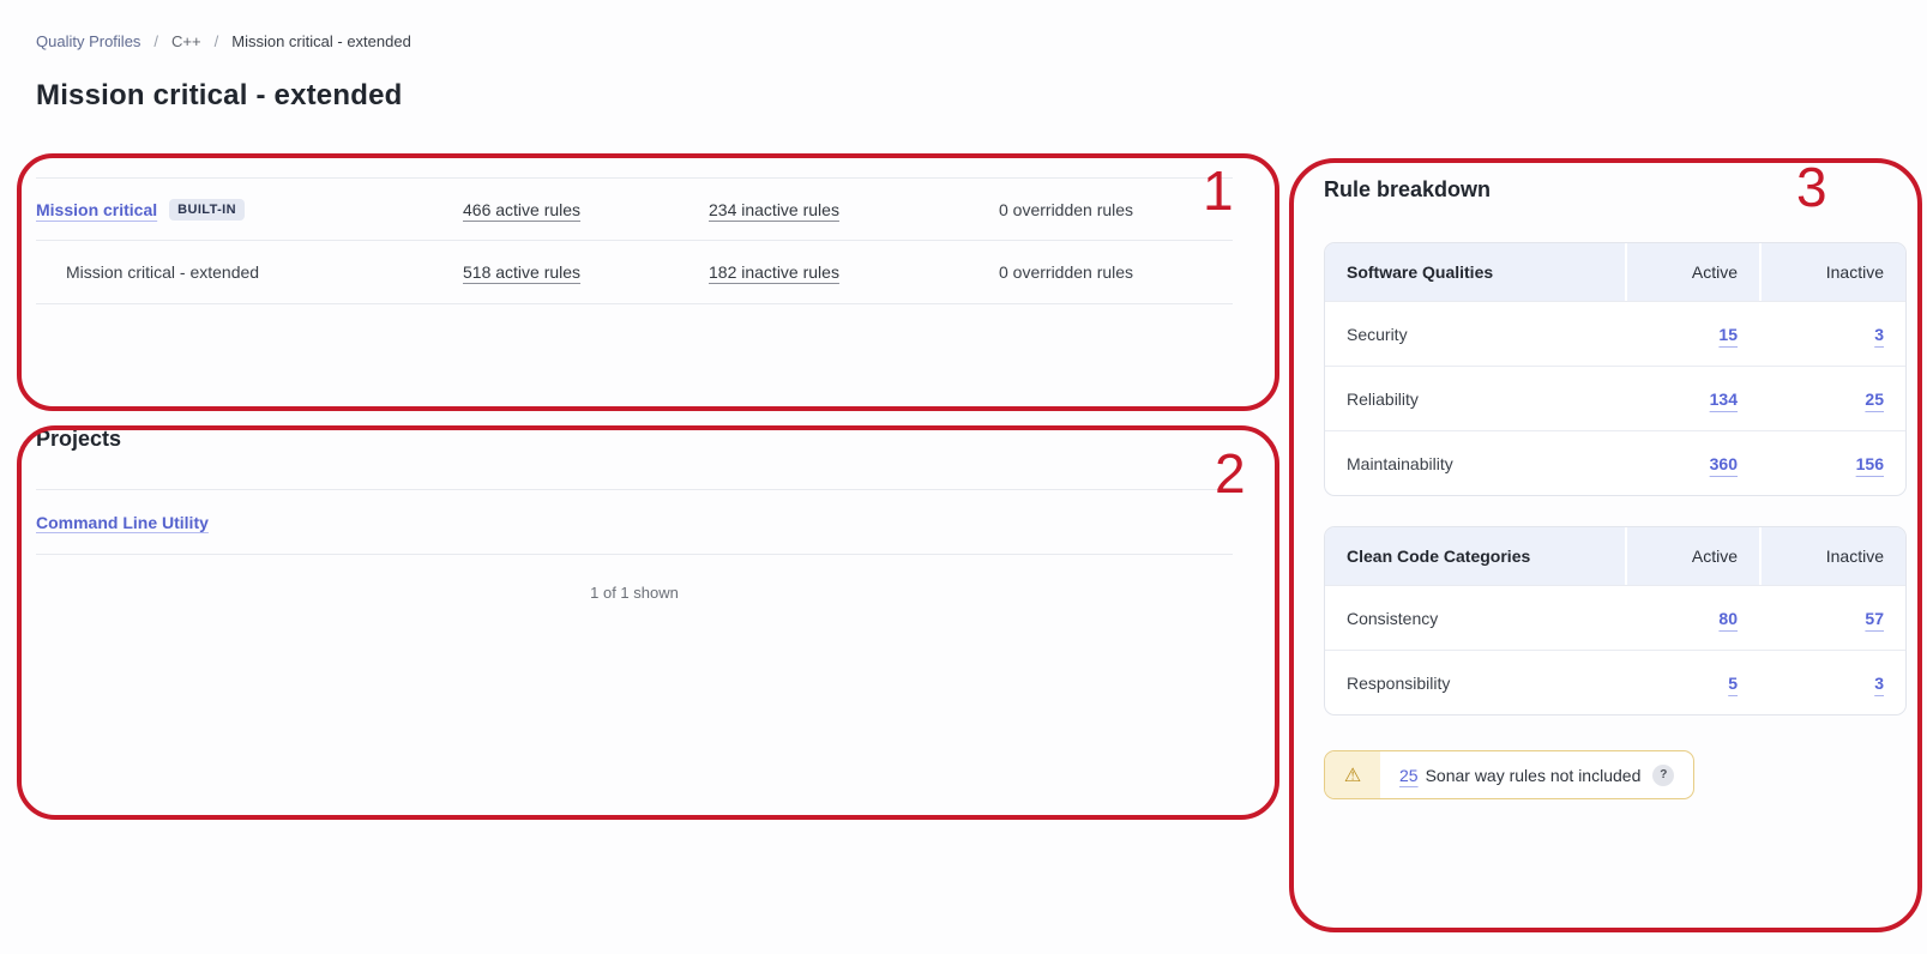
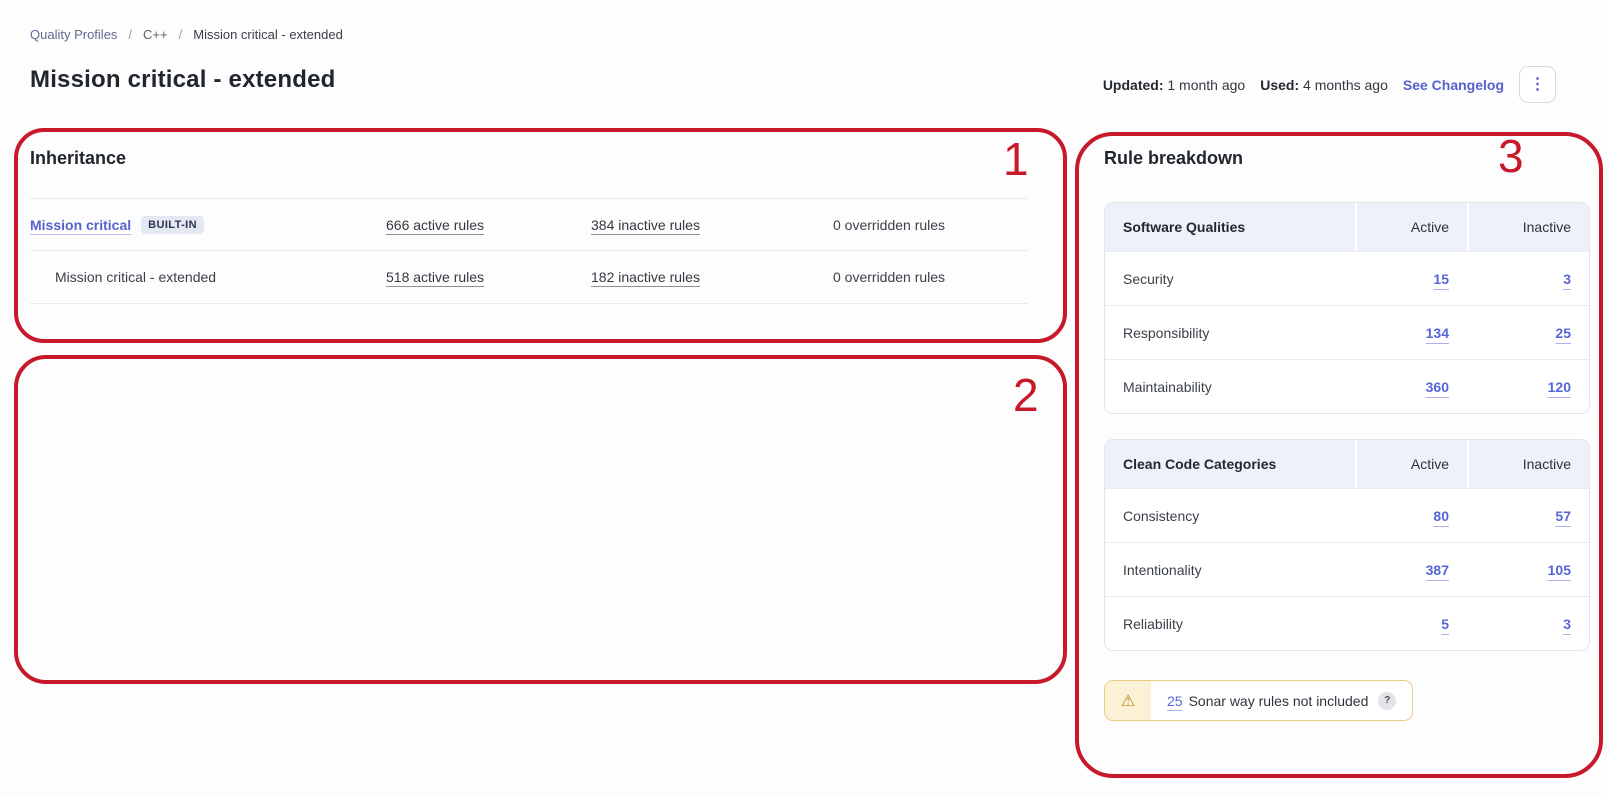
  Quality Profiles
  /
  C++
  /
  Mission critical - extended
  Mission critical - extended
+ Updated: 1 month ago
+ Used: 4 months ago
+ See Changelog
+ ⋮
+ Inheritance
  Mission critical
  BUILT-IN
- 466 active rules
+ 666 active rules
- 234 inactive rules
+ 384 inactive rules
  0 overridden rules
  Mission critical - extended
  518 active rules
  182 inactive rules
  0 overridden rules
- Projects
- Command Line Utility
- 1 of 1 shown
  Rule breakdown
  Software Qualities
  Active
  Inactive
  Security
  15
  3
- Reliability
+ Responsibility
  134
  25
  Maintainability
  360
- 156
+ 120
  Clean Code Categories
  Active
  Inactive
  Consistency
  80
  57
+ Intentionality
+ 387
+ 105
- Responsibility
+ Reliability
  5
  3
  ⚠
  25
  Sonar way rules not included
  ?
  1
  2
  3
